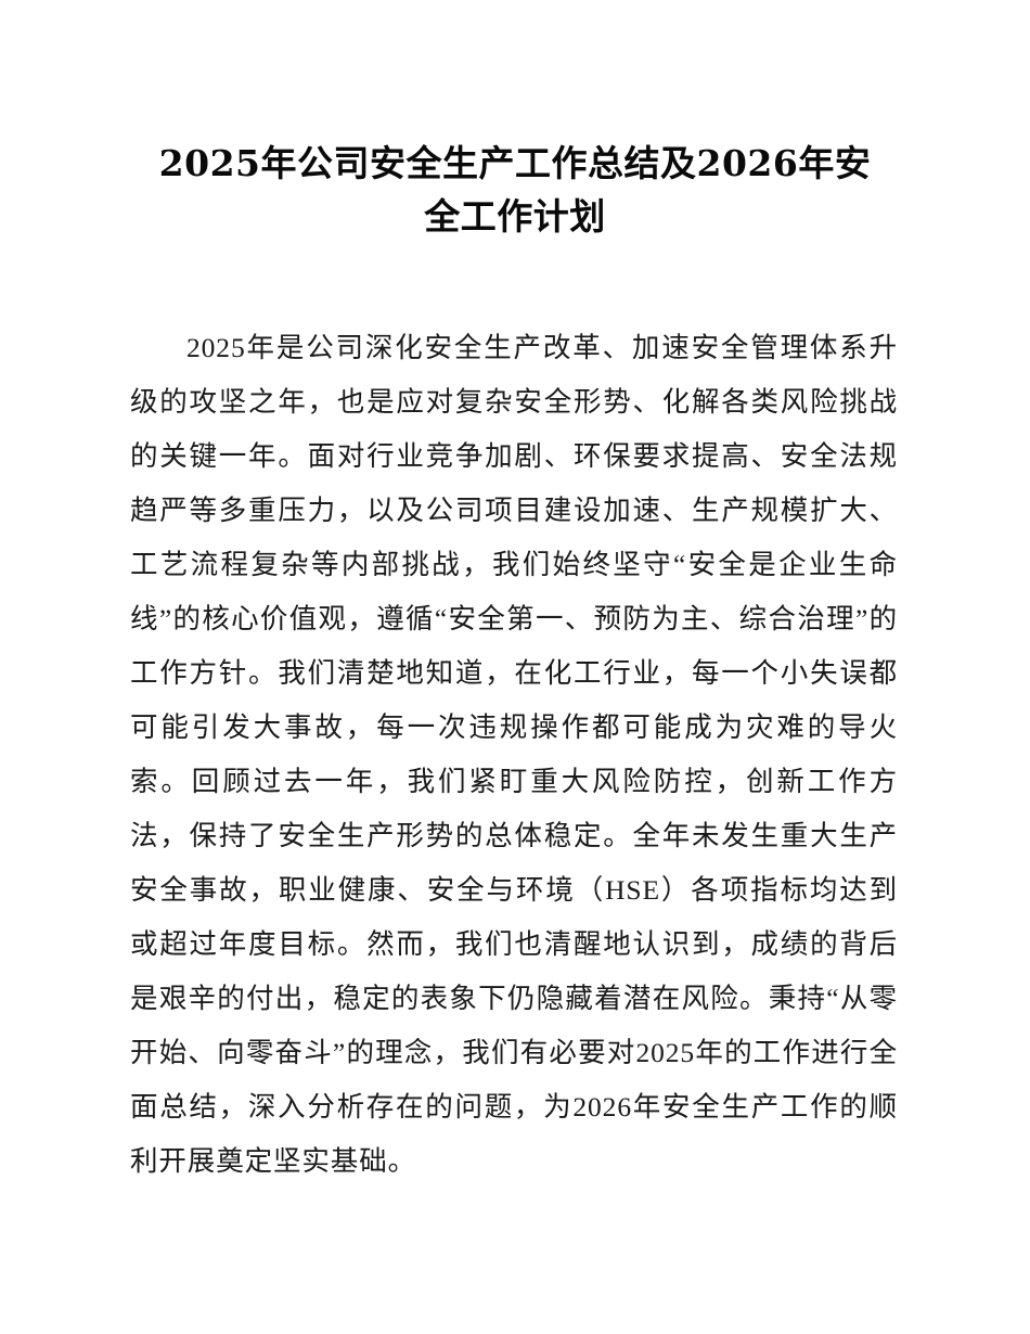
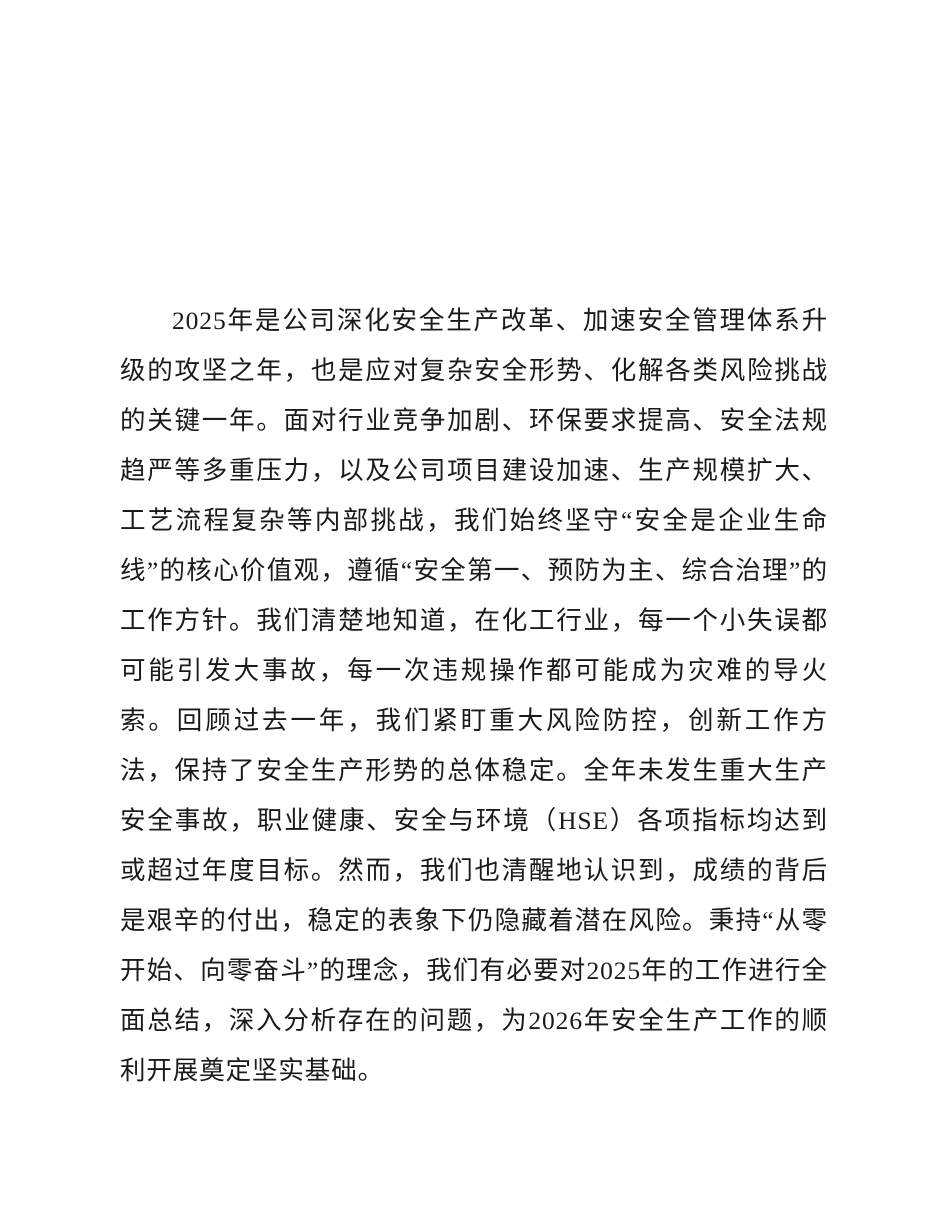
- 2025年公司安全生产工作总结及2026年安全工作计划
  2025年是公司深化安全生产改革、加速安全管理体系升级的攻坚之年，也是应对复杂安全形势、化解各类风险挑战的关键一年。面对行业竞争加剧、环保要求提高、安全法规趋严等多重压力，以及公司项目建设加速、生产规模扩大、工艺流程复杂等内部挑战，我们始终坚守“安全是企业生命线”的核心价值观，遵循“安全第一、预防为主、综合治理”的工作方针。我们清楚地知道，在化工行业，每一个小失误都可能引发大事故，每一次违规操作都可能成为灾难的导火索。回顾过去一年，我们紧盯重大风险防控，创新工作方法，保持了安全生产形势的总体稳定。全年未发生重大生产安全事故，职业健康、安全与环境（HSE）各项指标均达到或超过年度目标。然而，我们也清醒地认识到，成绩的背后是艰辛的付出，稳定的表象下仍隐藏着潜在风险。秉持“从零开始、向零奋斗”的理念，我们有必要对2025年的工作进行全面总结，深入分析存在的问题，为2026年安全生产工作的顺利开展奠定坚实基础。
